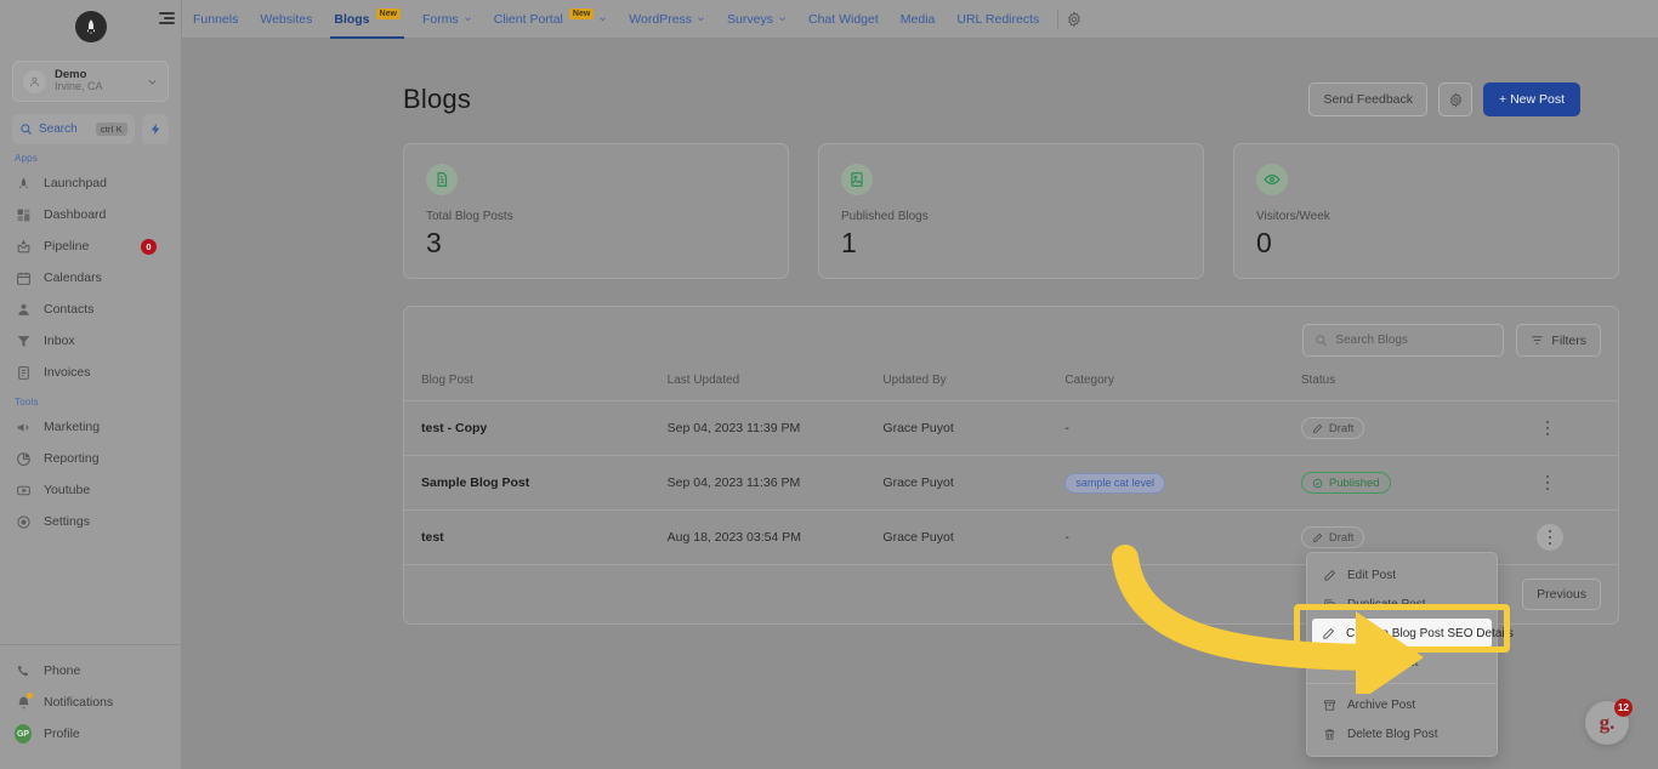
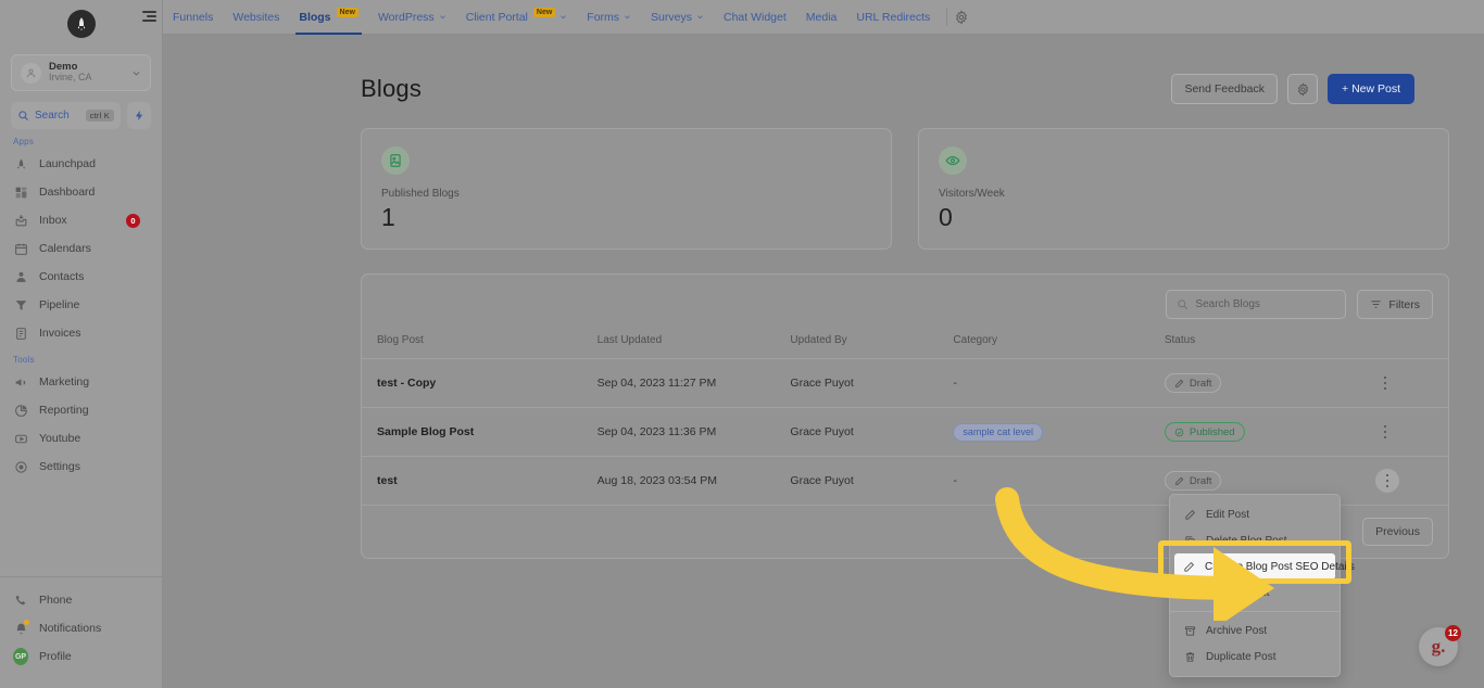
  Demo
  Irvine, CA
  Search
  ctrl K
  Apps
  Launchpad
  Dashboard
- Pipeline
+ Inbox
  0
  Calendars
  Contacts
- Inbox
+ Pipeline
  Invoices
  Tools
  Marketing
  Reporting
  Youtube
  Settings
  Phone
  Notifications
  Profile
  Funnels
  Websites
  Blogs
- Forms
+ WordPress
  Client Portal
- WordPress
+ Forms
  Surveys
  Chat Widget
  Media
  URL Redirects
  Blogs
  Send Feedback
  + New Post
- Total Blog Posts
- 3
  Published Blogs
  1
  Visitors/Week
  0
  Search Blogs
  Filters
  Blog Post	Last Updated	Updated By	Category	Status
- test - Copy	Sep 04, 2023 11:39 PM	Grace Puyot	-	Draft
+ test - Copy	Sep 04, 2023 11:27 PM	Grace Puyot	-	Draft
  Sample Blog Post	Sep 04, 2023 11:36 PM	Grace Puyot	sample cat level	Published
  test	Aug 18, 2023 03:54 PM	Grace Puyot	-	Draft
  Previous
  Edit Post
- Duplicate Post
+ Delete Blog Post
  C Blog Post SEO Details
  Archive Post
- Delete Blog Post
+ Duplicate Post
  g.
  12
